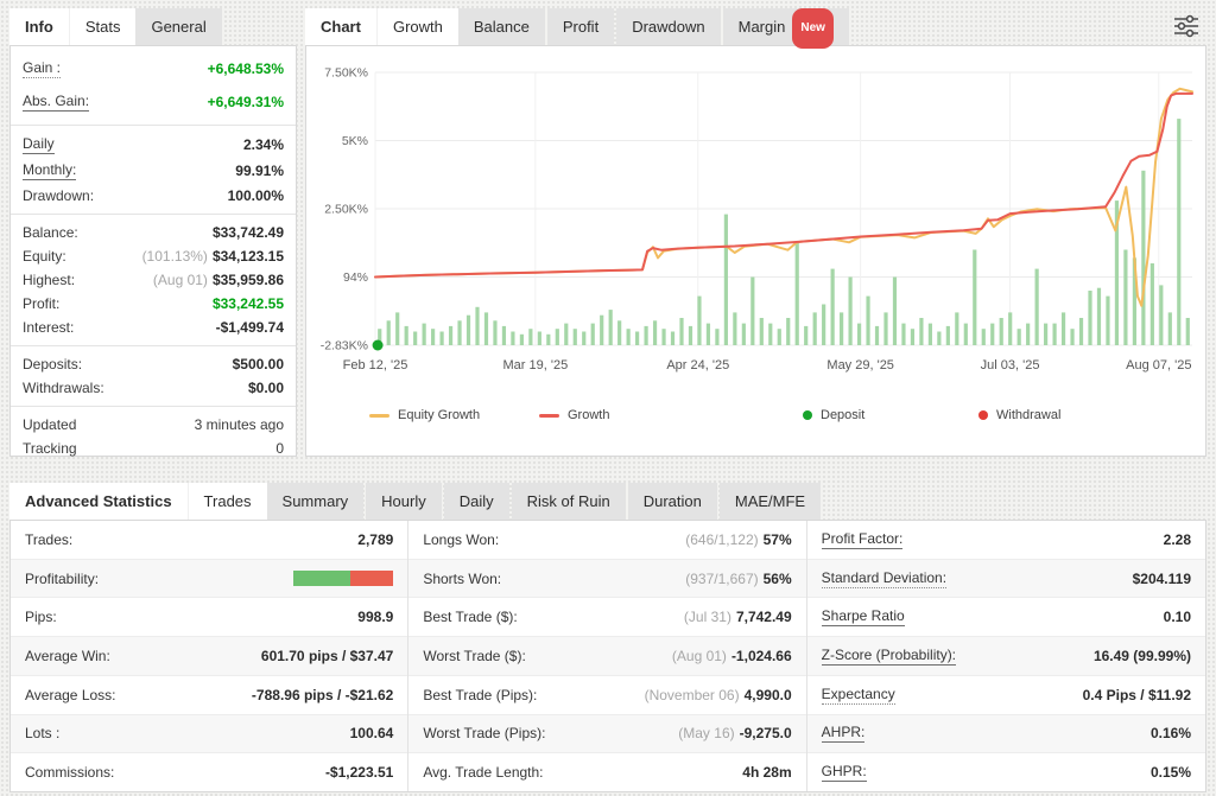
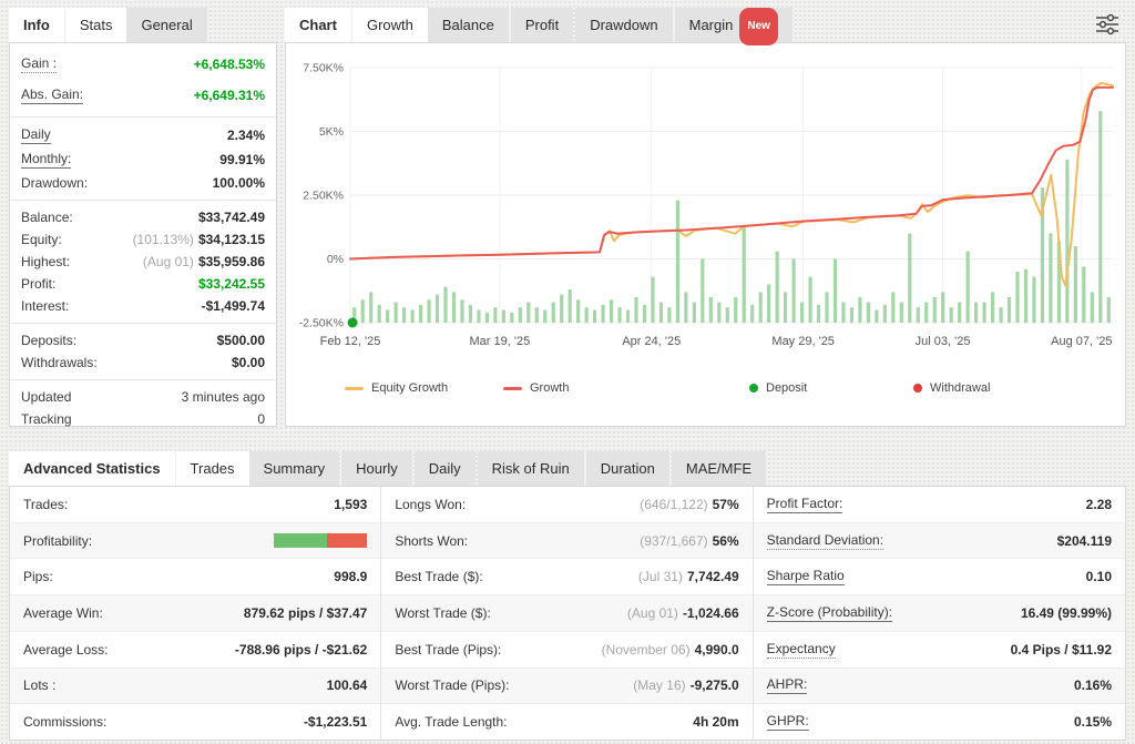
  Info
  Stats
  General
  Chart
  Growth
  Balance
  Profit
  Drawdown
  Margin New
  Gain :
  +6,648.53%
  Abs. Gain:
  +6,649.31%
  Daily
  2.34%
  Monthly:
  99.91%
  Drawdown:
  100.00%
  Balance:
  $33,742.49
  Equity:
  (101.13%) $34,123.15
  Highest:
  (Aug 01) $35,959.86
  Profit:
  $33,242.55
  Interest:
  -$1,499.74
  Deposits:
  $500.00
  Withdrawals:
  $0.00
  Updated
  3 minutes ago
  Tracking
  0
  7.50K%
  5K%
  2.50K%
- 94%
+ 0%
- -2.83K%
+ -2.50K%
  Feb 12, '25
  Mar 19, '25
  Apr 24, '25
  May 29, '25
  Jul 03, '25
  Aug 07, '25
  Equity Growth
  Growth
  Deposit
  Withdrawal
  Advanced Statistics
  Trades
  Summary
  Hourly
  Daily
  Risk of Ruin
  Duration
  MAE/MFE
  Trades:
- 2,789
+ 1,593
  Profitability:
  Pips:
  998.9
  Average Win:
- 601.70 pips / $37.47
+ 879.62 pips / $37.47
  Average Loss:
  -788.96 pips / -$21.62
  Lots :
  100.64
  Commissions:
  -$1,223.51
  Longs Won:
  (646/1,122) 57%
  Shorts Won:
  (937/1,667) 56%
  Best Trade ($):
  (Jul 31) 7,742.49
  Worst Trade ($):
  (Aug 01) -1,024.66
  Best Trade (Pips):
  (November 06) 4,990.0
  Worst Trade (Pips):
  (May 16) -9,275.0
  Avg. Trade Length:
- 4h 28m
+ 4h 20m
  Profit Factor:
  2.28
  Standard Deviation:
  $204.119
  Sharpe Ratio
  0.10
  Z-Score (Probability):
  16.49 (99.99%)
  Expectancy
  0.4 Pips / $11.92
  AHPR:
  0.16%
  GHPR:
  0.15%
